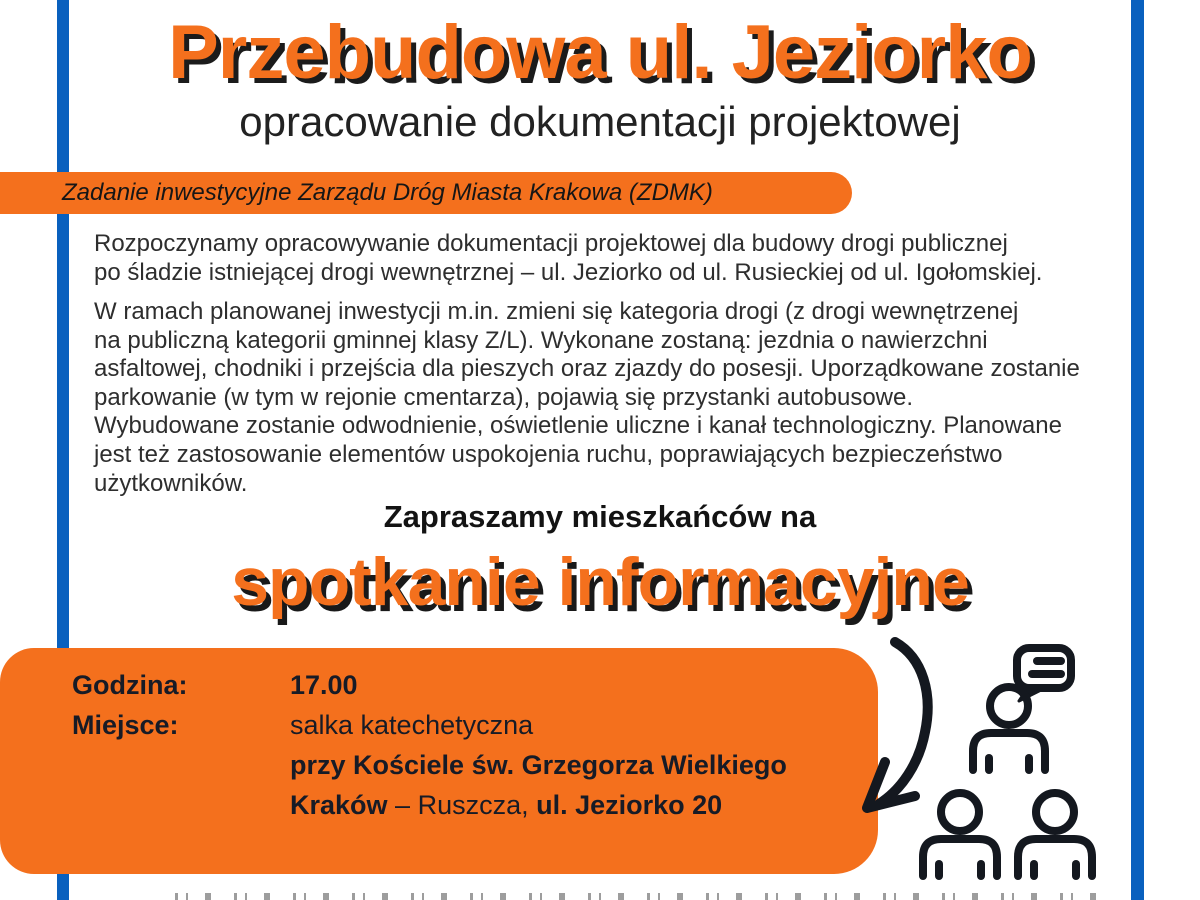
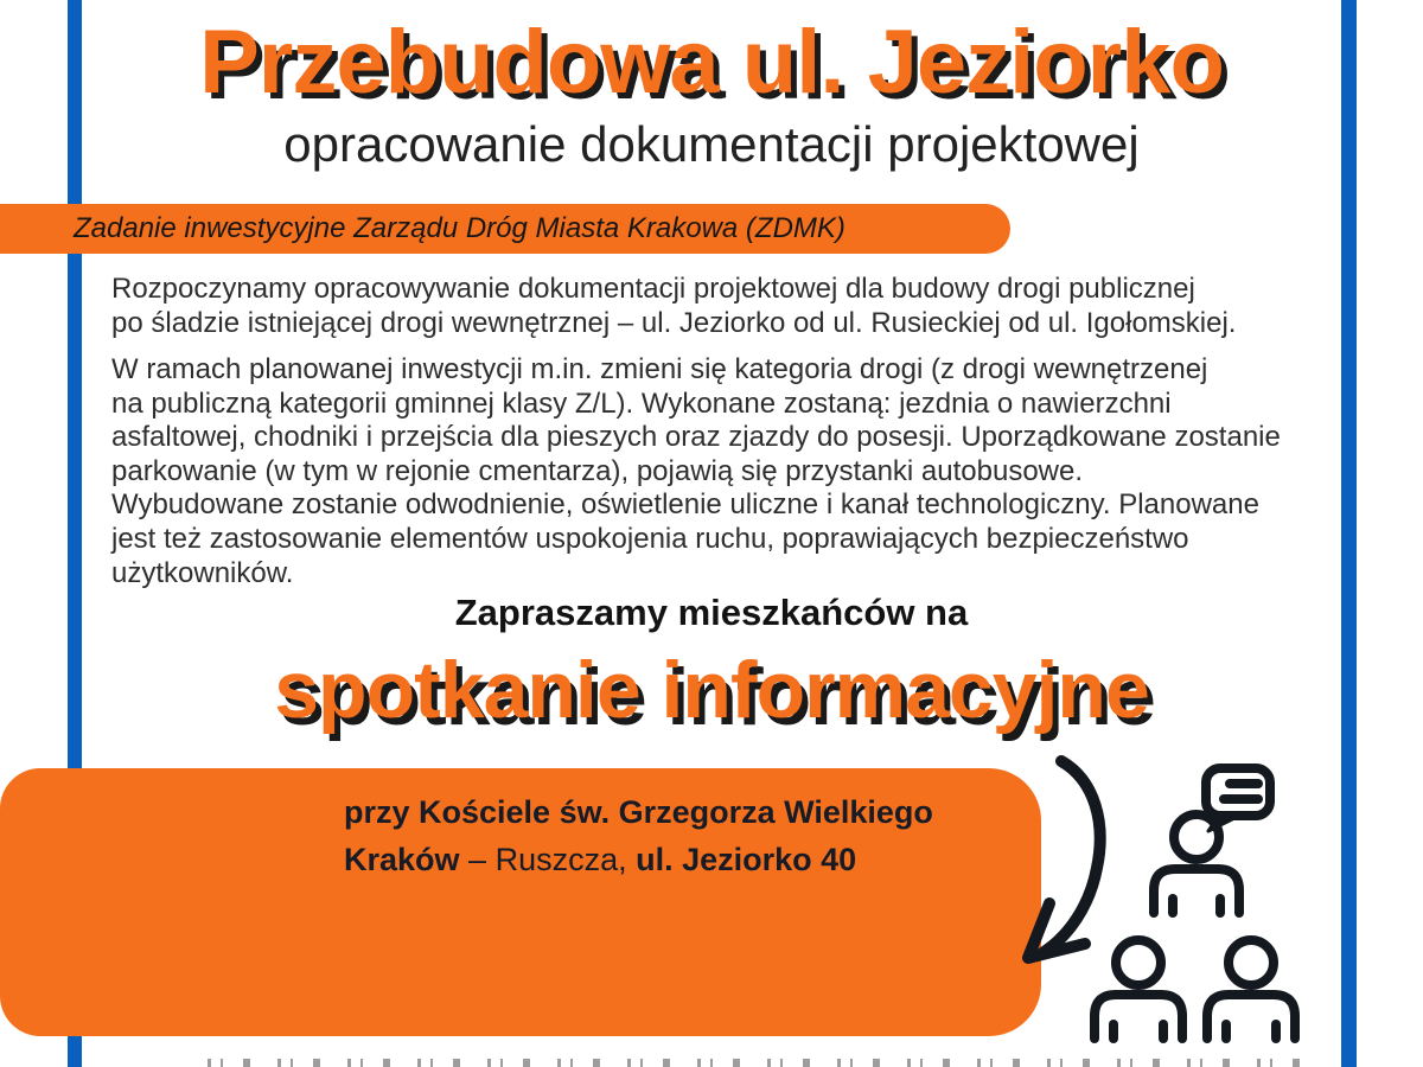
  Przebudowa ul. Jeziorko
  opracowanie dokumentacji projektowej
  Zadanie inwestycyjne Zarządu Dróg Miasta Krakowa (ZDMK)
  Rozpoczynamy opracowywanie dokumentacji projektowej dla budowy drogi publicznej
  po śladzie istniejącej drogi wewnętrznej – ul. Jeziorko od ul. Rusieckiej od ul. Igołomskiej.
  W ramach planowanej inwestycji m.in. zmieni się kategoria drogi (z drogi wewnętrzenej
  na publiczną kategorii gminnej klasy Z/L). Wykonane zostaną: jezdnia o nawierzchni
  asfaltowej, chodniki i przejścia dla pieszych oraz zjazdy do posesji. Uporządkowane zostanie
  parkowanie (w tym w rejonie cmentarza), pojawią się przystanki autobusowe.
  Wybudowane zostanie odwodnienie, oświetlenie uliczne i kanał technologiczny. Planowane
  jest też zastosowanie elementów uspokojenia ruchu, poprawiających bezpieczeństwo
  użytkowników.
  Zapraszamy mieszkańców na
  spotkanie informacyjne
- Godzina:
- 17.00
- Miejsce:
- salka katechetyczna
  przy Kościele św. Grzegorza Wielkiego
- Kraków – Ruszcza, ul. Jeziorko 20
+ Kraków – Ruszcza, ul. Jeziorko 40
